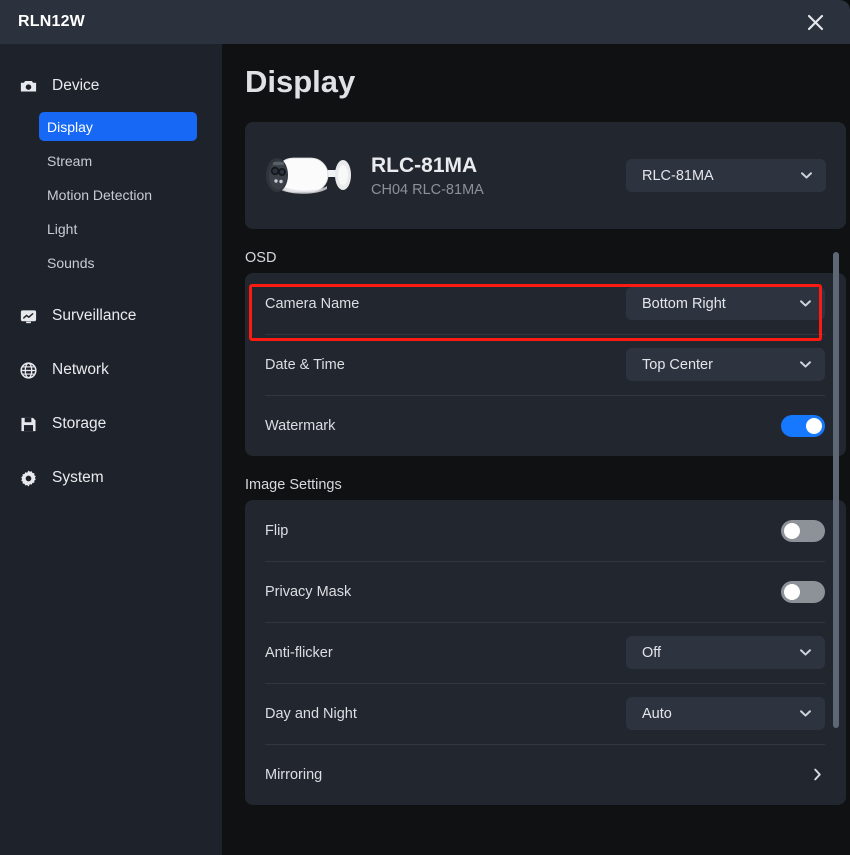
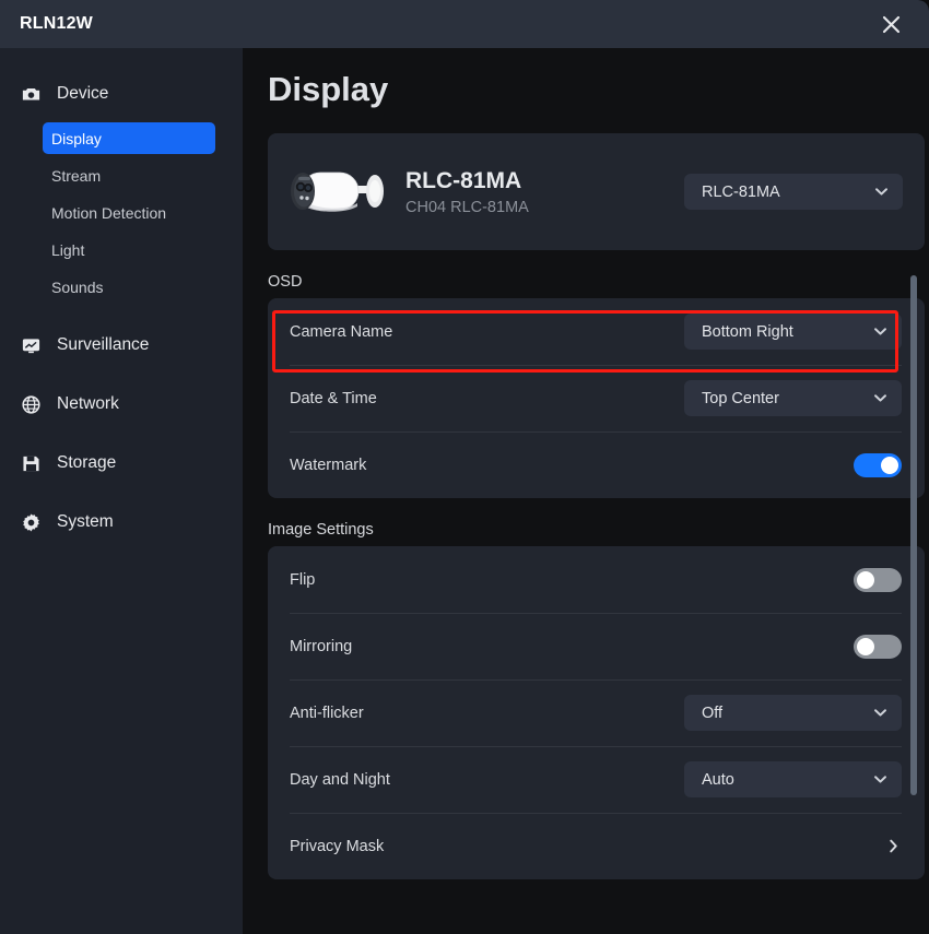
  RLN12W
  Device
  Display
  Stream
  Motion Detection
  Light
  Sounds
  Surveillance
  Network
  Storage
  System
  Display
  RLC-81MA
  CH04 RLC-81MA
  RLC-81MA
  OSD
  Camera Name
  Bottom Right
  Date & Time
  Top Center
  Watermark
  Image Settings
  Flip
- Privacy Mask
+ Mirroring
  Anti-flicker
  Off
  Day and Night
  Auto
- Mirroring
+ Privacy Mask
